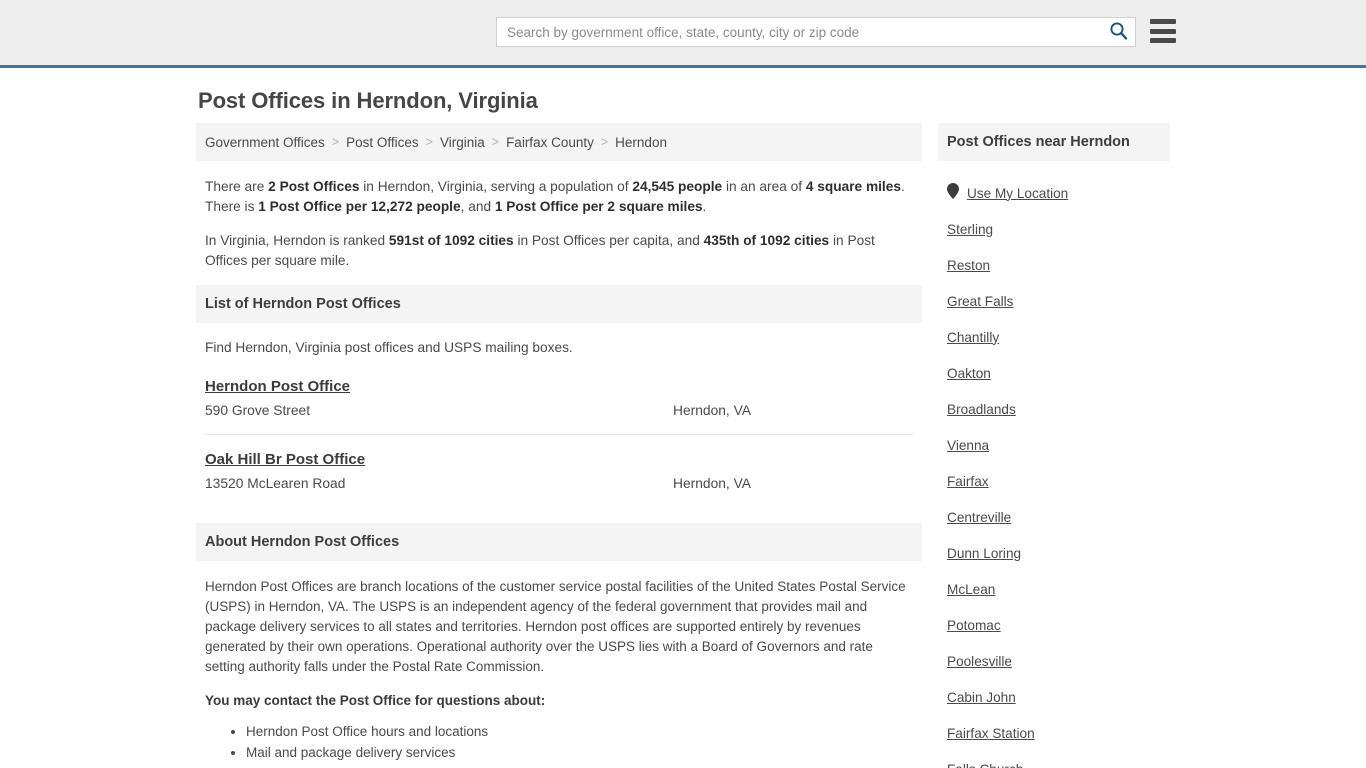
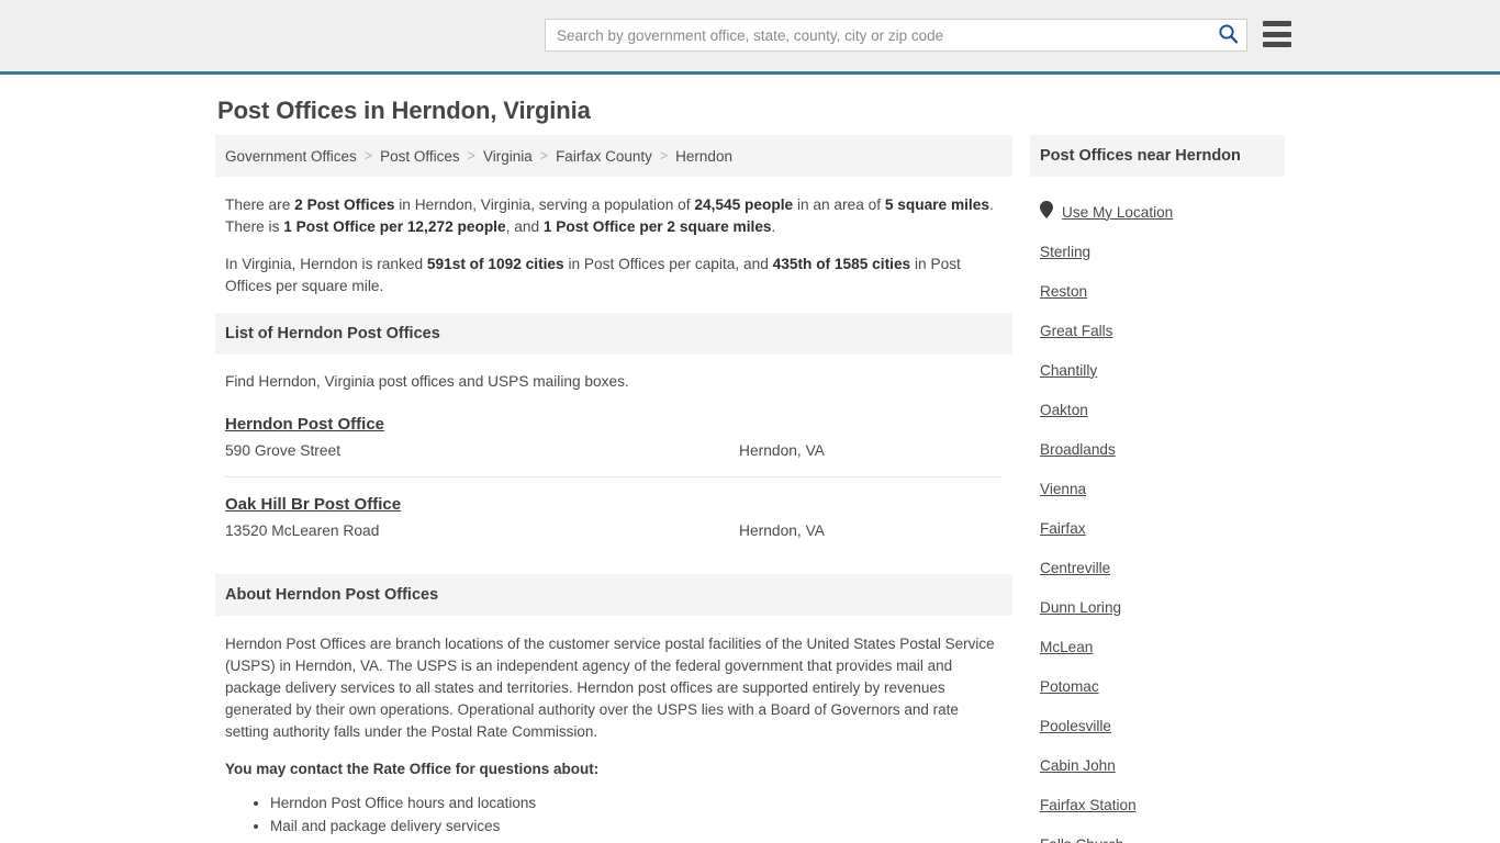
  Search by government office, state, county, city or zip code
  Post Offices in Herndon, Virginia
  Government Offices
  >
  Post Offices
  >
  Virginia
  >
  Fairfax County
  >
  Herndon
- There are 2 Post Offices in Herndon, Virginia, serving a population of 24,545 people in an area of 4 square miles. There is 1 Post Office per 12,272 people, and 1 Post Office per 2 square miles.
+ There are 2 Post Offices in Herndon, Virginia, serving a population of 24,545 people in an area of 5 square miles. There is 1 Post Office per 12,272 people, and 1 Post Office per 2 square miles.
- In Virginia, Herndon is ranked 591st of 1092 cities in Post Offices per capita, and 435th of 1092 cities in Post Offices per square mile.
+ In Virginia, Herndon is ranked 591st of 1092 cities in Post Offices per capita, and 435th of 1585 cities in Post Offices per square mile.
  List of Herndon Post Offices
  Find Herndon, Virginia post offices and USPS mailing boxes.
  Herndon Post Office
  590 Grove Street
  Herndon, VA
  Oak Hill Br Post Office
  13520 McLearen Road
  Herndon, VA
  About Herndon Post Offices
  Herndon Post Offices are branch locations of the customer service postal facilities of the United States Postal Service (USPS) in Herndon, VA. The USPS is an independent agency of the federal government that provides mail and package delivery services to all states and territories. Herndon post offices are supported entirely by revenues generated by their own operations. Operational authority over the USPS lies with a Board of Governors and rate setting authority falls under the Postal Rate Commission.
- You may contact the Post Office for questions about:
+ You may contact the Rate Office for questions about:
  Herndon Post Office hours and locations
  Mail and package delivery services
  Post Offices near Herndon
  Use My Location
  Sterling
  Reston
  Great Falls
  Chantilly
  Oakton
  Broadlands
  Vienna
  Fairfax
  Centreville
  Dunn Loring
  McLean
  Potomac
  Poolesville
  Cabin John
  Fairfax Station
